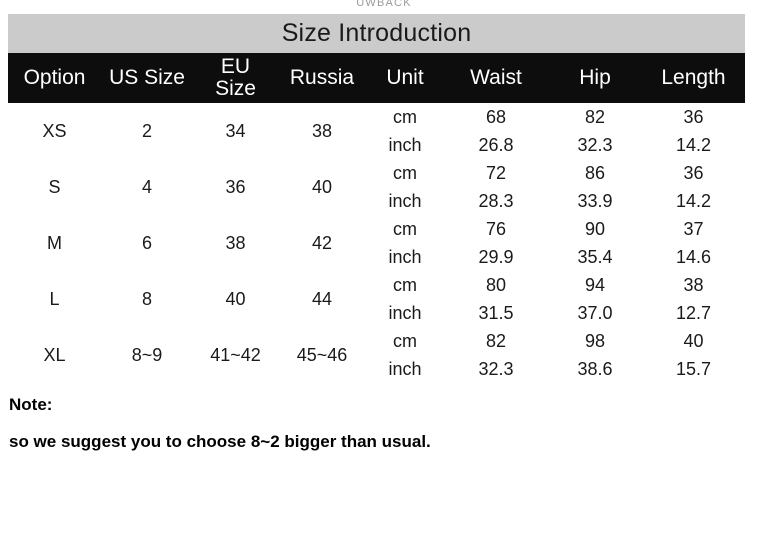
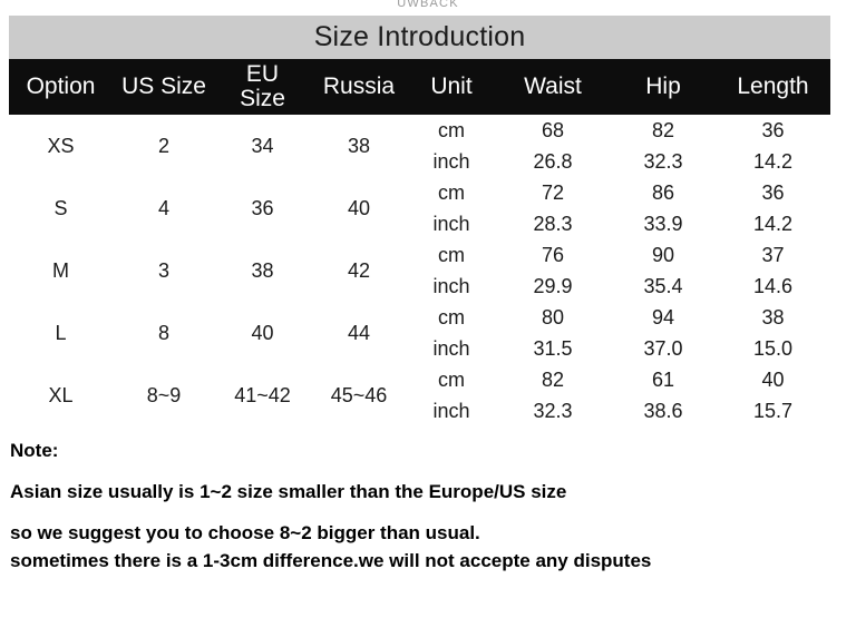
  UWBACK
  Size Introduction
  Option	US Size	EU Size	Russia	Unit	Waist	Hip	Length
  XS	2	34	38	cm	68	82	36
  inch	26.8	32.3	14.2
  S	4	36	40	cm	72	86	36
  inch	28.3	33.9	14.2
- M	6	38	42	cm	76	90	37
+ M	3	38	42	cm	76	90	37
  inch	29.9	35.4	14.6
  L	8	40	44	cm	80	94	38
- inch	31.5	37.0	12.7
+ inch	31.5	37.0	15.0
- XL	8~9	41~42	45~46	cm	82	98	40
+ XL	8~9	41~42	45~46	cm	82	61	40
  inch	32.3	38.6	15.7
  Note:
+ Asian size usually is 1~2 size smaller than the Europe/US size
  so we suggest you to choose 8~2 bigger than usual.
+ sometimes there is a 1-3cm difference.we will not accepte any disputes
